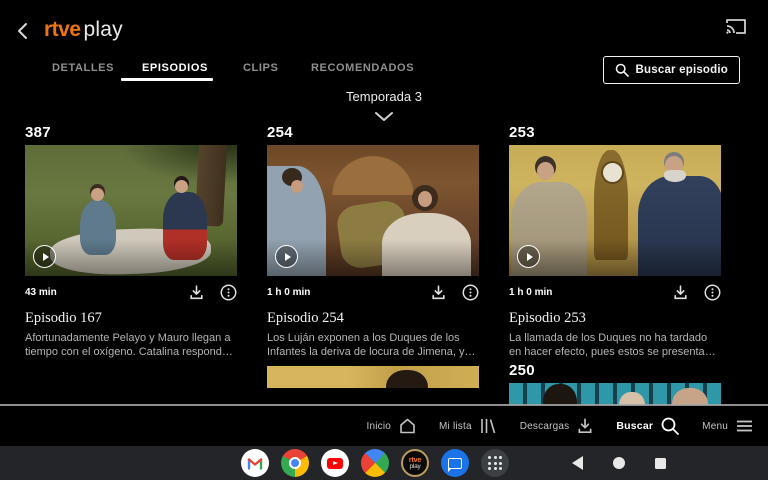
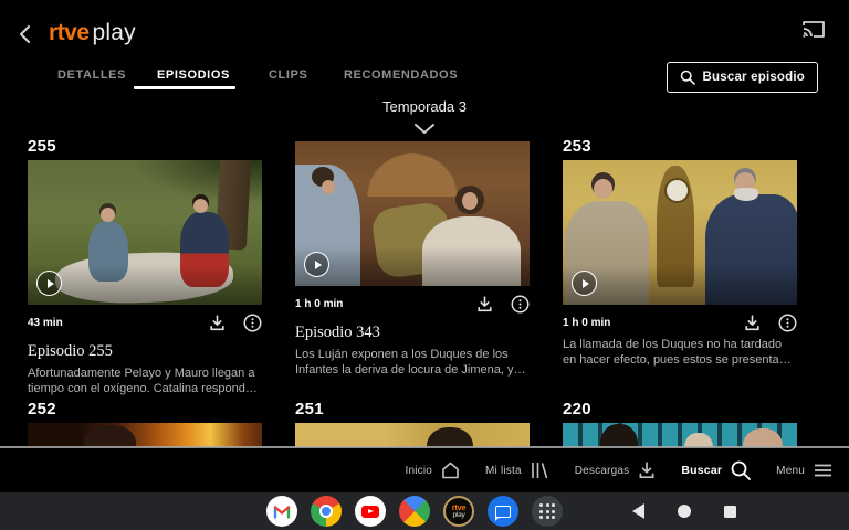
  rtve
  play
  DETALLES
  EPISODIOS
  CLIPS
  RECOMENDADOS
  Buscar episodio
  Temporada 3
- 387
+ 255
  43 min
- Episodio 167
+ Episodio 255
  Afortunadamente Pelayo y Mauro llegan a tiempo con el oxígeno. Catalina responde
- 254
  1 h 0 min
- Episodio 254
+ Episodio 343
  Los Luján exponen a los Duques de los Infantes la deriva de locura de Jimena, y
  253
  1 h 0 min
- Episodio 253
  La llamada de los Duques no ha tardado en hacer efecto, pues estos se presentan
+ 252
+ 251
- 250
+ 220
  Inicio
  Mi lista
  Descargas
  Buscar
  Menu
  rtve
